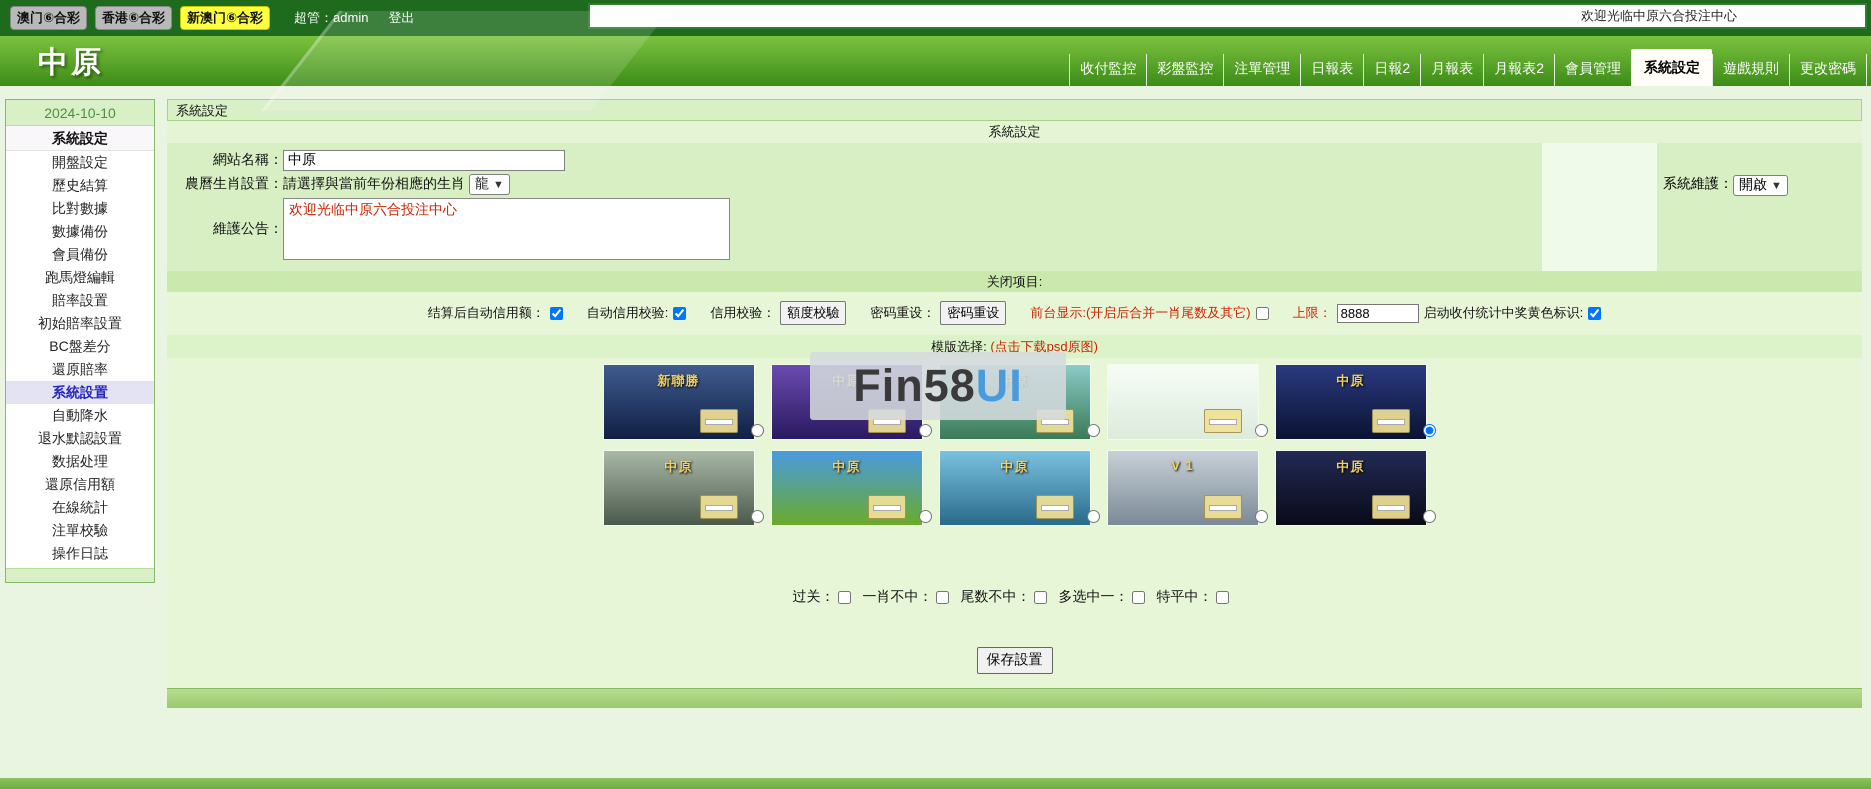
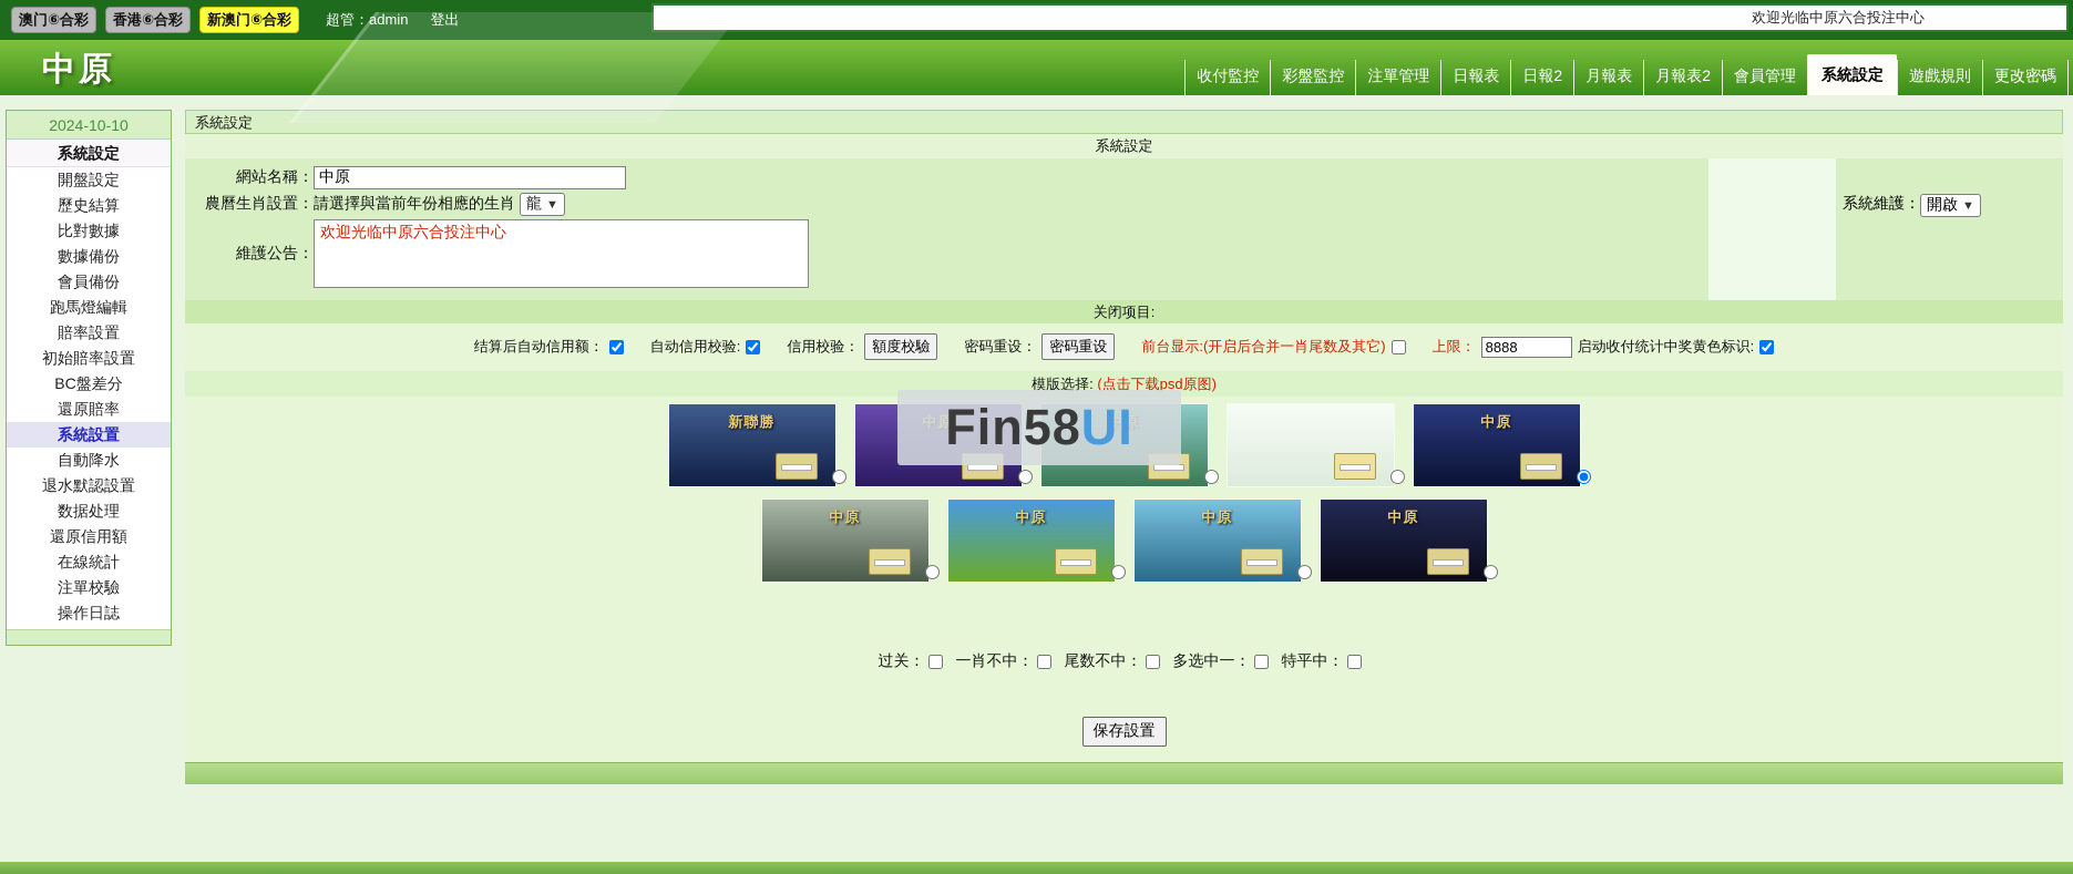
  澳门⑥合彩
  香港⑥合彩
  新澳门⑥合彩
  超管：admin
  登出
  欢迎光临中原六合投注中心
  中原
  收付監控
  彩盤監控
  注單管理
  日報表
  日報2
  月報表
  月報表2
  會員管理
  系統設定
  遊戲規則
  更改密碼
  2024-10-10
  系統設定
  開盤設定
  歷史結算
  比對數據
  數據備份
  會員備份
  跑馬燈編輯
  賠率設置
  初始賠率設置
  BC盤差分
  還原賠率
  系統設置
  自動降水
  退水默認設置
  数据处理
  還原信用額
  在線統計
  注單校驗
  操作日誌
  系統設定
  系統設定
  網站名稱：
  中原
  農曆生肖設置：
  請選擇與當前年份相應的生肖
  龍
  ▼
  維護公告：
  欢迎光临中原六合投注中心
  系統維護：
  開啟
  ▼
  关闭项目:
  结算后自动信用额：
  自动信用校验:
  信用校验：
  額度校驗
  密码重设：
  密码重设
  前台显示:(开启后合并一肖尾数及其它)
  上限：
  8888
  启动收付统计中奖黄色标识:
  模版选择: (点击下载psd原图)
  新聯勝
  中原
  中原
  中原
  中原
  中原
  中原
- V 1
  中原
  过关：
  一肖不中：
  尾数不中：
  多选中一：
  特平中：
  保存設置
  Fin58
  UI
